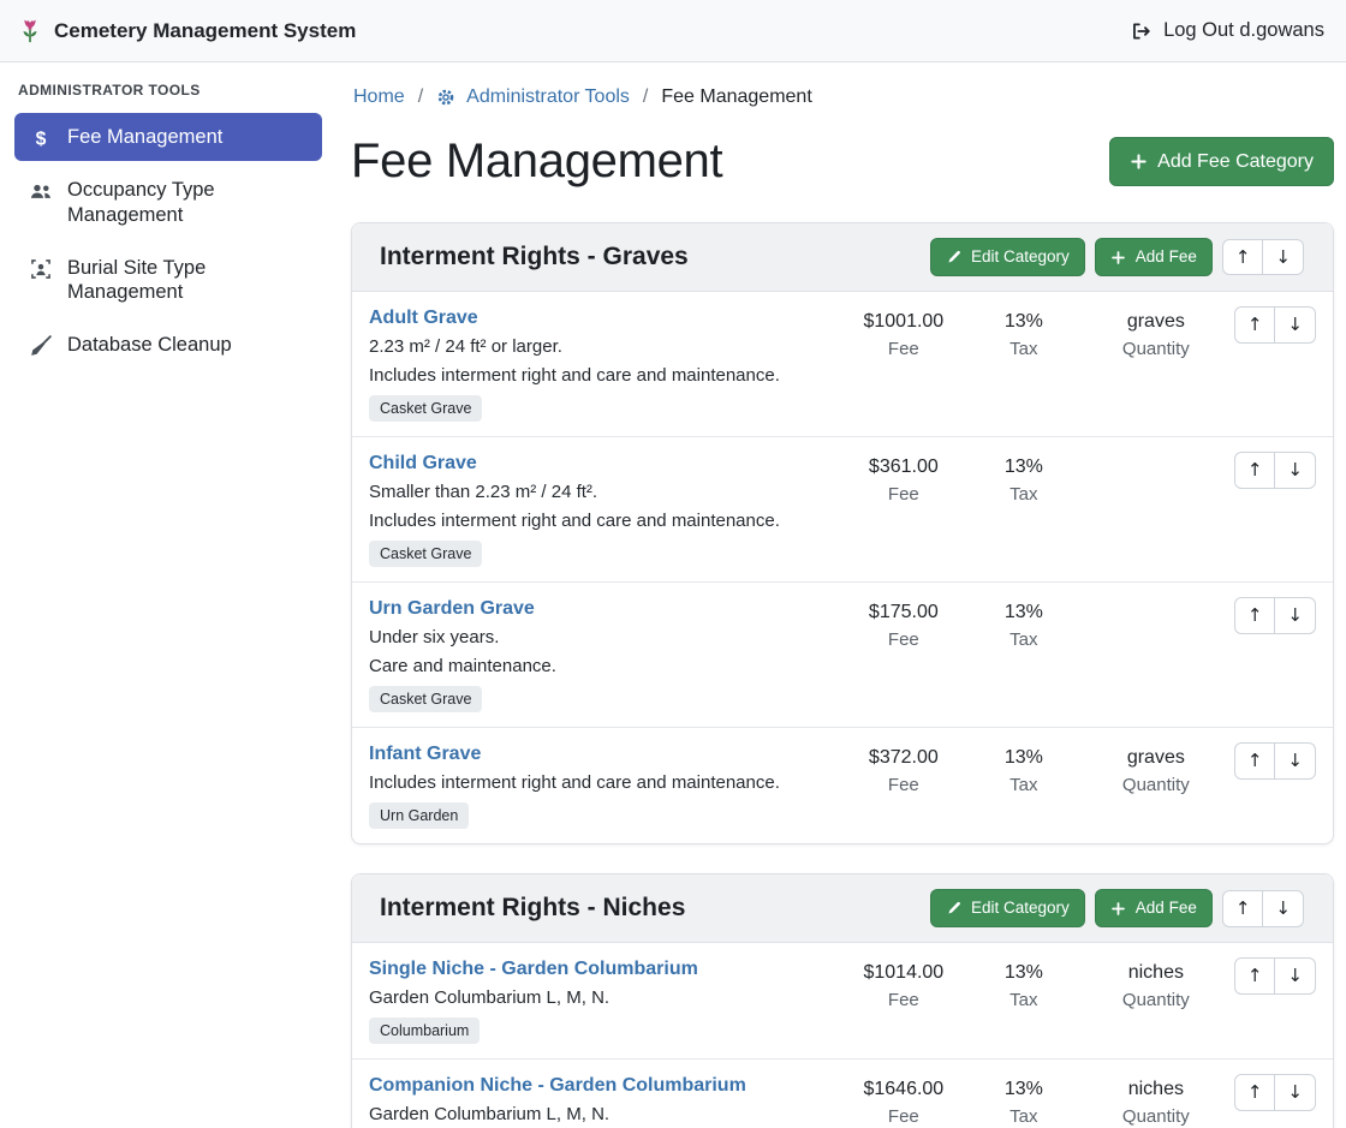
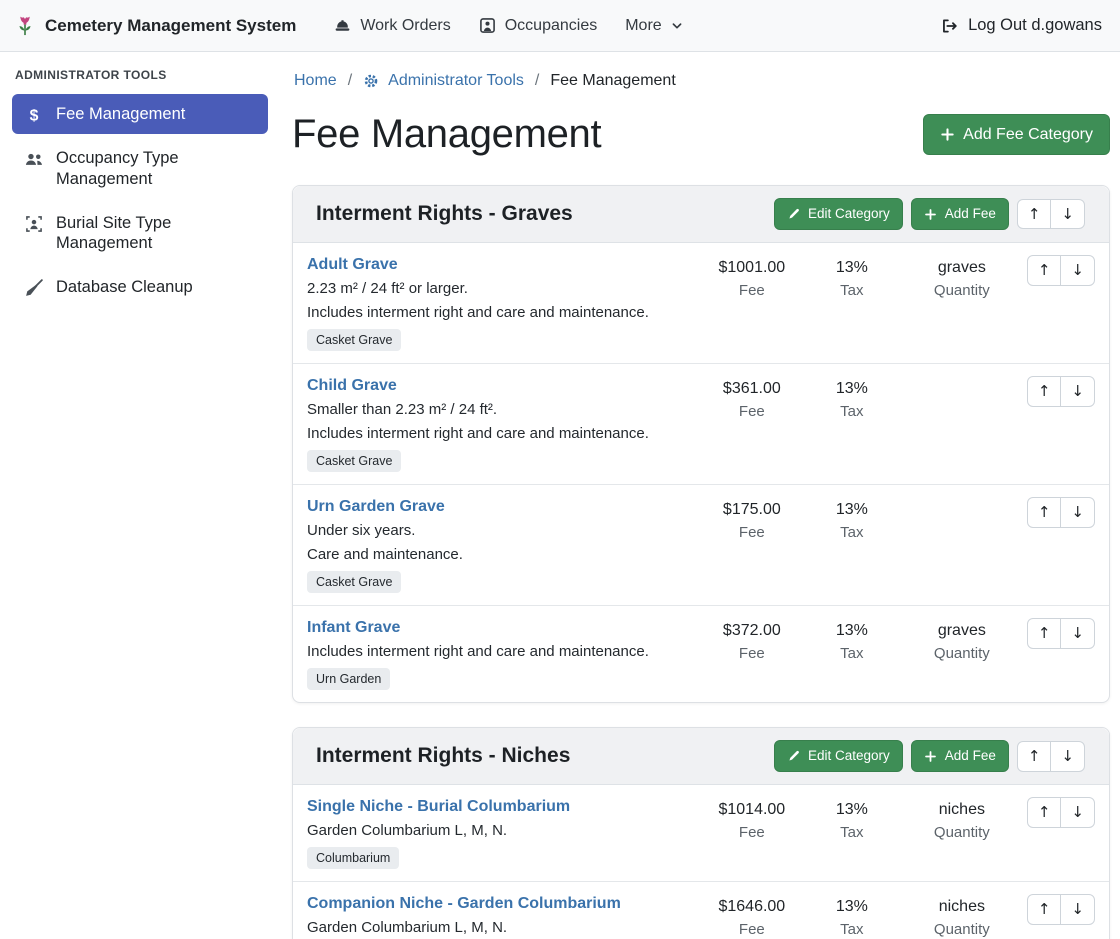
  Cemetery Management System
+ Work Orders
+ Occupancies
+ More
  Log Out d.gowans
  ADMINISTRATOR TOOLS
  $
  Fee Management
  Occupancy Type Management
  Burial Site Type Management
  Database Cleanup
  Home
  /
  Administrator Tools
  /
  Fee Management
  Fee Management
  Add Fee Category
  Interment Rights - Graves
  Edit Category
  Add Fee
  ↑
  ↓
  Adult Grave
  2.23 m² / 24 ft² or larger.
  Includes interment right and care and maintenance.
  Casket Grave
  $1001.00
  Fee
  13%
  Tax
  graves
  Quantity
  ↑
  ↓
  Child Grave
  Smaller than 2.23 m² / 24 ft².
  Includes interment right and care and maintenance.
  Casket Grave
  $361.00
  Fee
  13%
  Tax
  ↑
  ↓
  Urn Garden Grave
  Under six years.
  Care and maintenance.
  Casket Grave
  $175.00
  Fee
  13%
  Tax
  ↑
  ↓
  Infant Grave
  Includes interment right and care and maintenance.
  Urn Garden
  $372.00
  Fee
  13%
  Tax
  graves
  Quantity
  ↑
  ↓
  Interment Rights - Niches
  Edit Category
  Add Fee
  ↑
  ↓
- Single Niche - Garden Columbarium
+ Single Niche - Burial Columbarium
  Garden Columbarium L, M, N.
  Columbarium
  $1014.00
  Fee
  13%
  Tax
  niches
  Quantity
  ↑
  ↓
  Companion Niche - Garden Columbarium
  Garden Columbarium L, M, N.
  $1646.00
  Fee
  13%
  Tax
  niches
  Quantity
  ↑
  ↓
